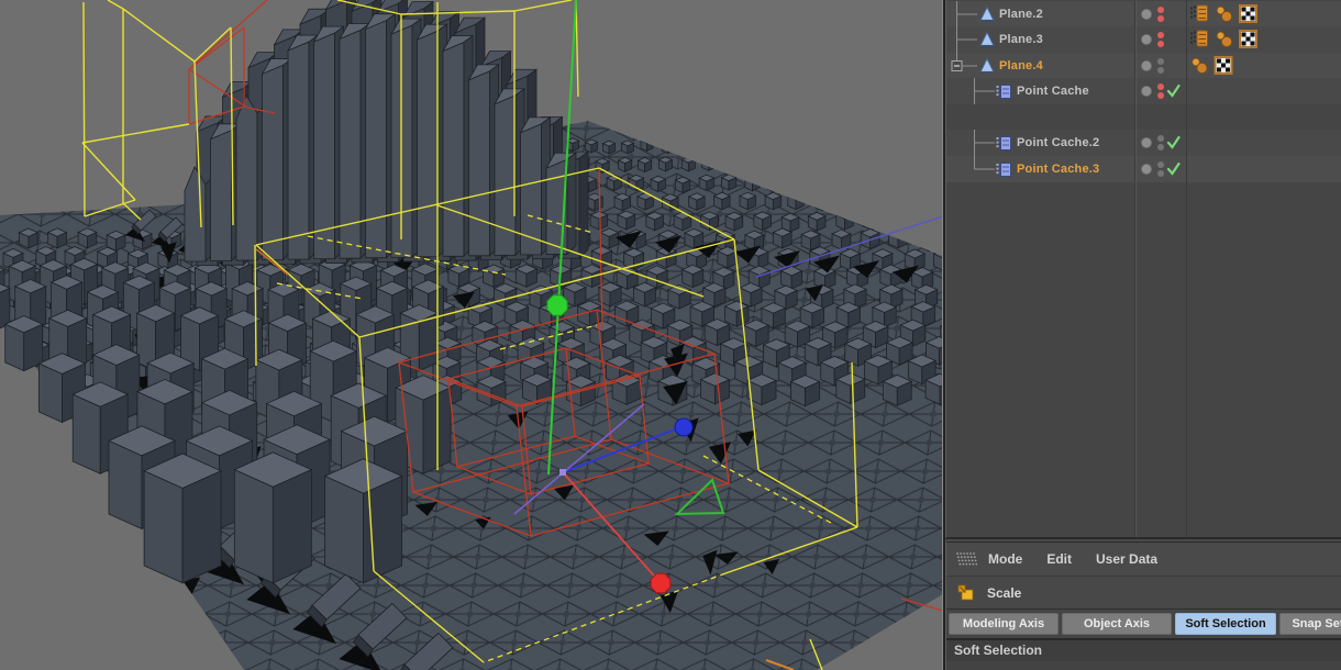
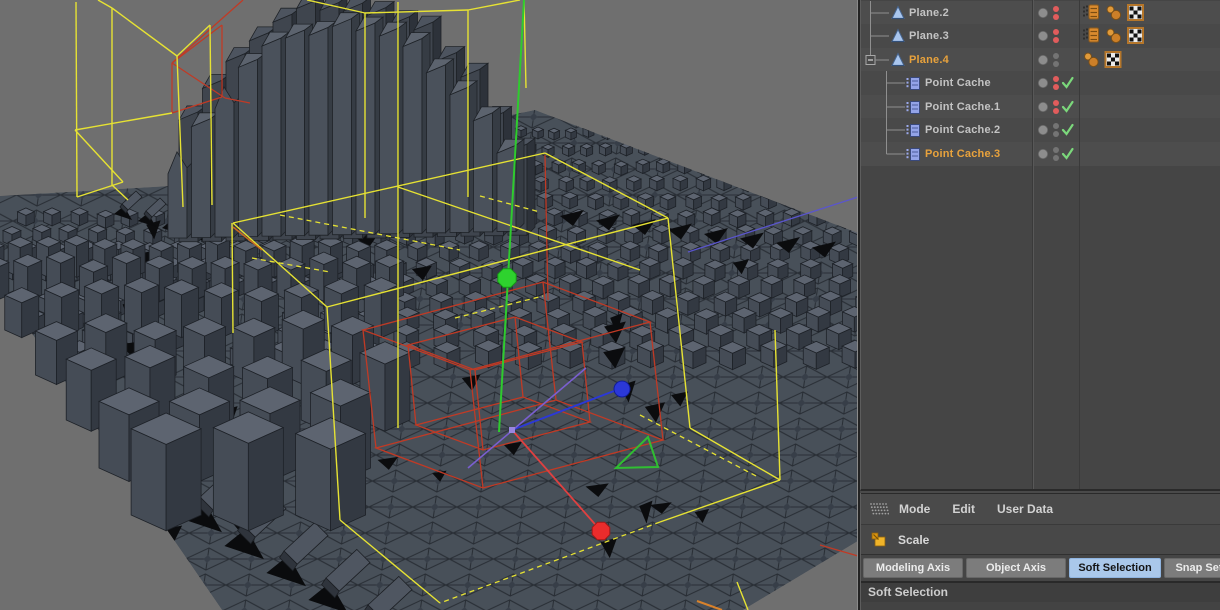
  Plane.2
  Plane.3
  Plane.4
  Point Cache
+ Point Cache.1
  Point Cache.2
  Point Cache.3
  Mode
  Edit
  User Data
  Scale
  Modeling Axis
  Object Axis
  Soft Selection
  Snap Se
  Soft Selection
